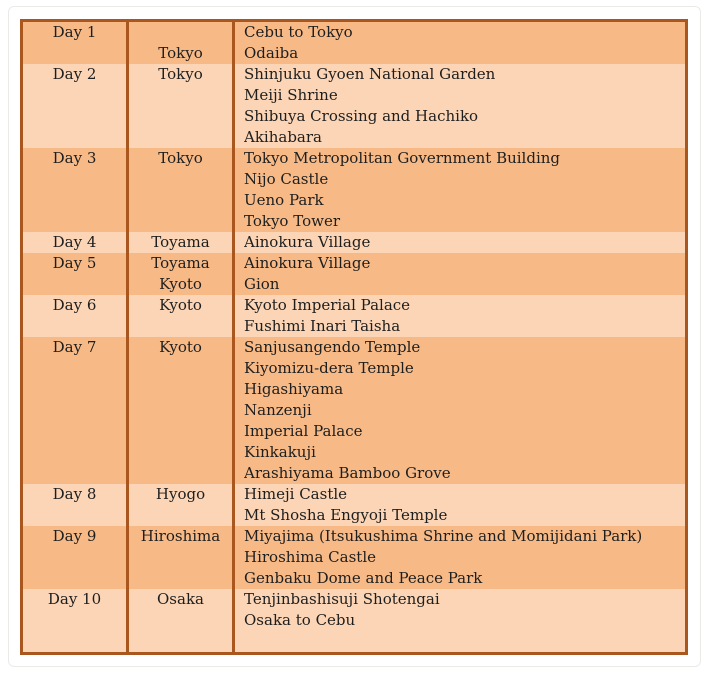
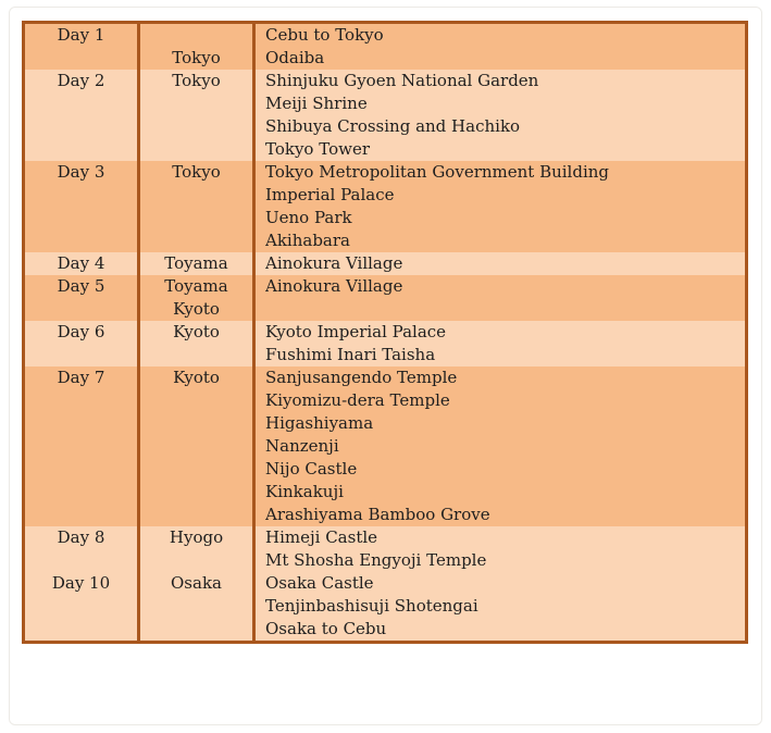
  Day 1
  Tokyo
  Cebu to Tokyo
  Odaiba
  Day 2
  Tokyo
  Shinjuku Gyoen National Garden
  Meiji Shrine
  Shibuya Crossing and Hachiko
- Akihabara
+ Tokyo Tower
  Day 3
  Tokyo
  Tokyo Metropolitan Government Building
- Nijo Castle
+ Imperial Palace
  Ueno Park
- Tokyo Tower
+ Akihabara
  Day 4
  Toyama
  Ainokura Village
  Day 5
  Toyama
  Kyoto
  Ainokura Village
- Gion
  Day 6
  Kyoto
  Kyoto Imperial Palace
  Fushimi Inari Taisha
  Day 7
  Kyoto
  Sanjusangendo Temple
  Kiyomizu-dera Temple
  Higashiyama
  Nanzenji
- Imperial Palace
+ Nijo Castle
  Kinkakuji
  Arashiyama Bamboo Grove
  Day 8
  Hyogo
  Himeji Castle
  Mt Shosha Engyoji Temple
- Day 9
- Hiroshima
- Miyajima (Itsukushima Shrine and Momijidani Park)
- Hiroshima Castle
- Genbaku Dome and Peace Park
  Day 10
  Osaka
+ Osaka Castle
  Tenjinbashisuji Shotengai
  Osaka to Cebu
